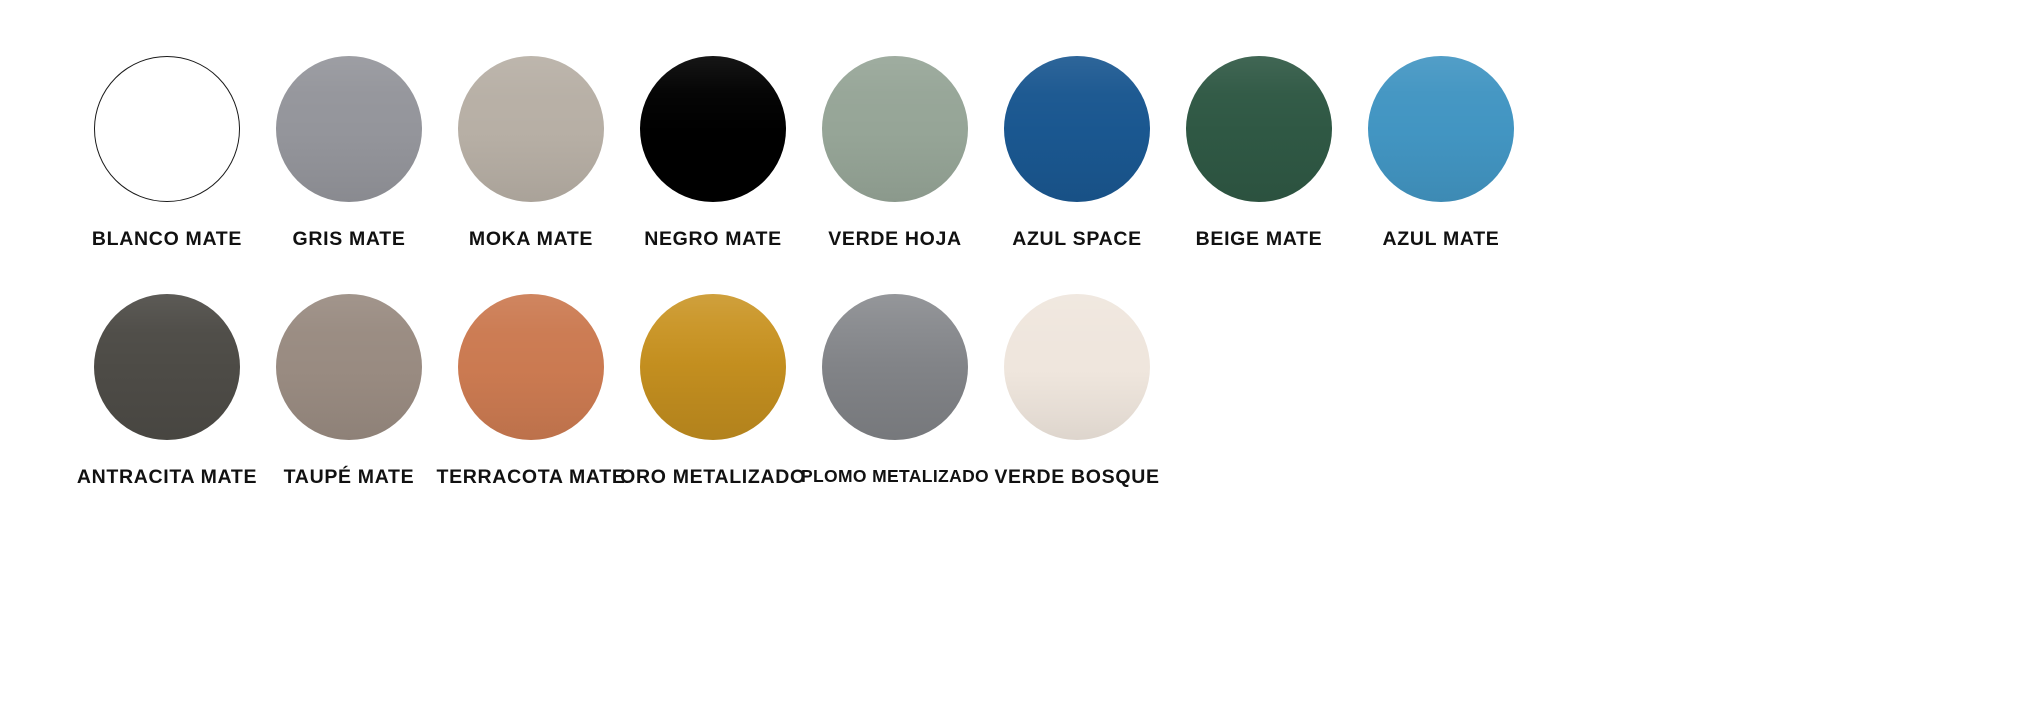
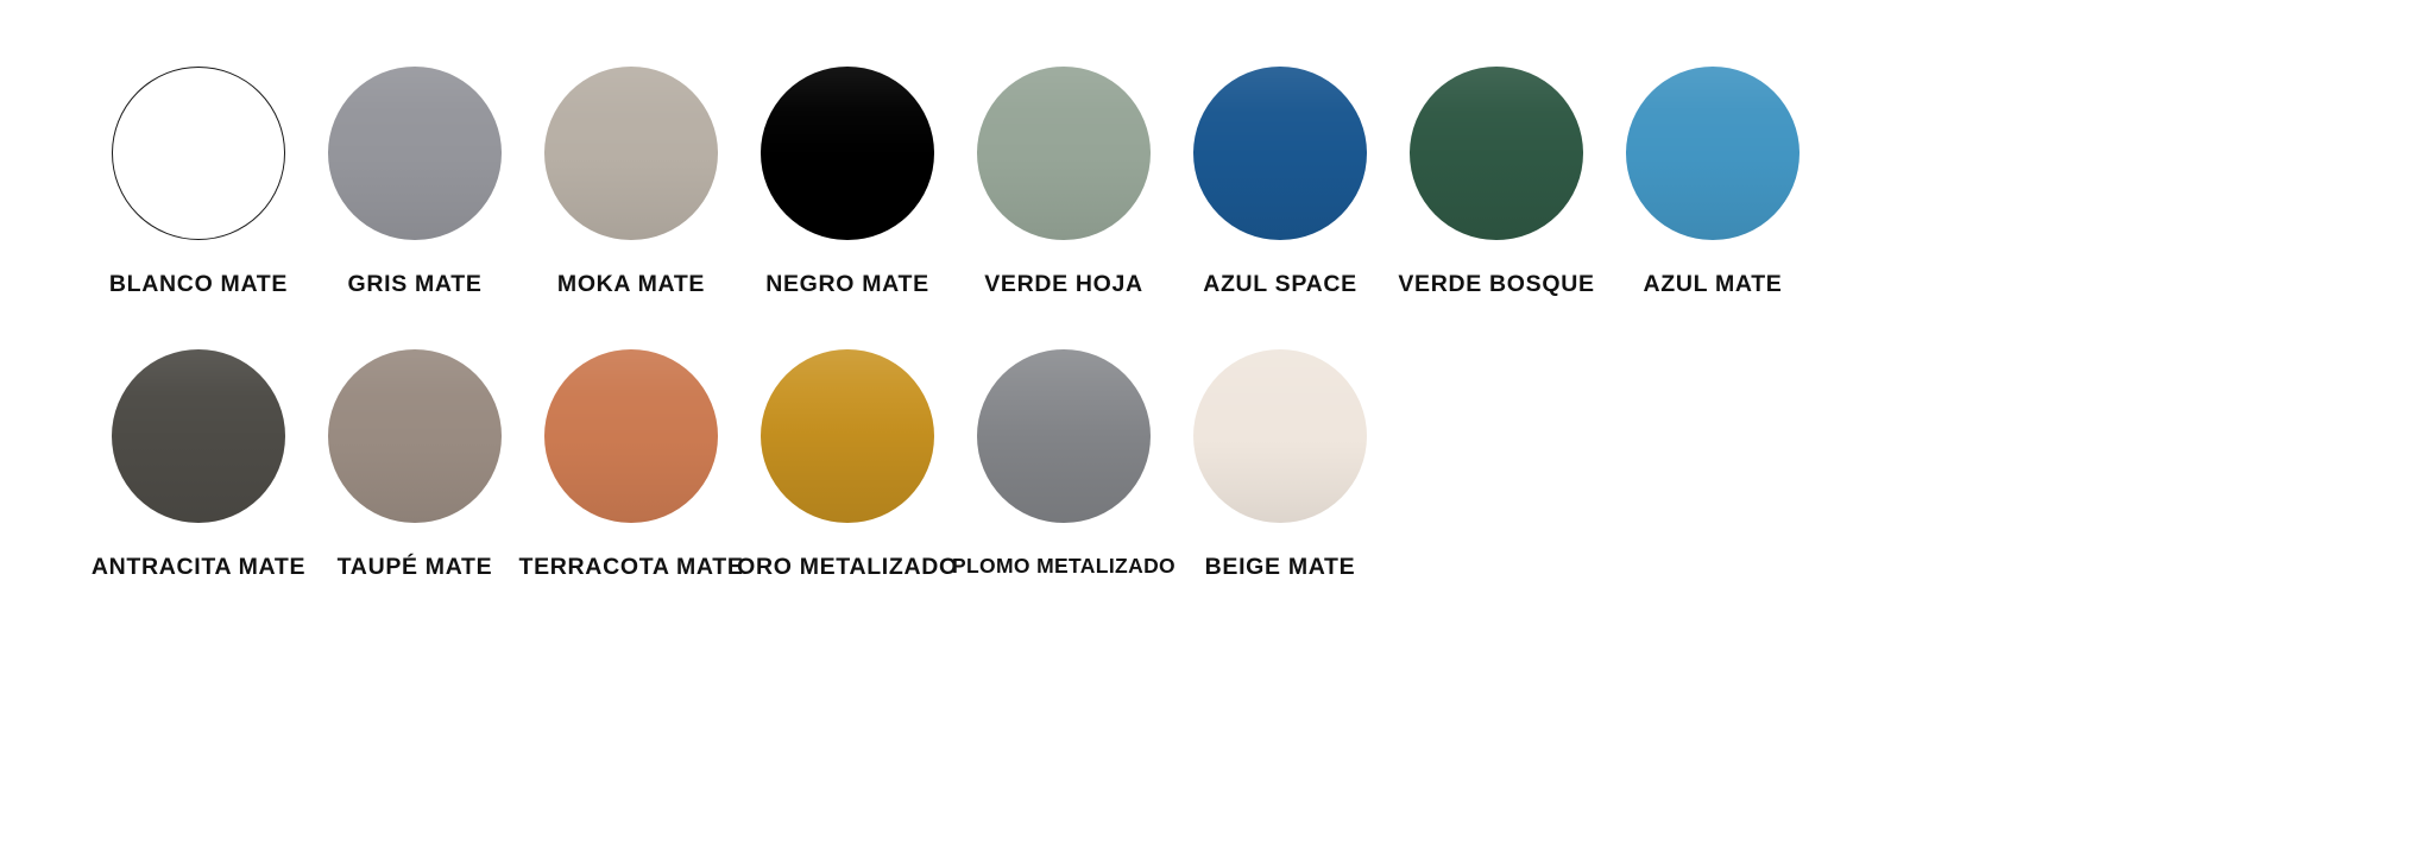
  BLANCO MATE
  GRIS MATE
  MOKA MATE
  NEGRO MATE
  VERDE HOJA
  AZUL SPACE
- BEIGE MATE
+ VERDE BOSQUE
  AZUL MATE
  ANTRACITA MATE
  TAUPÉ MATE
  TERRACOTA MATE
  ORO METALIZADO
  PLOMO METALIZADO
- VERDE BOSQUE
+ BEIGE MATE
